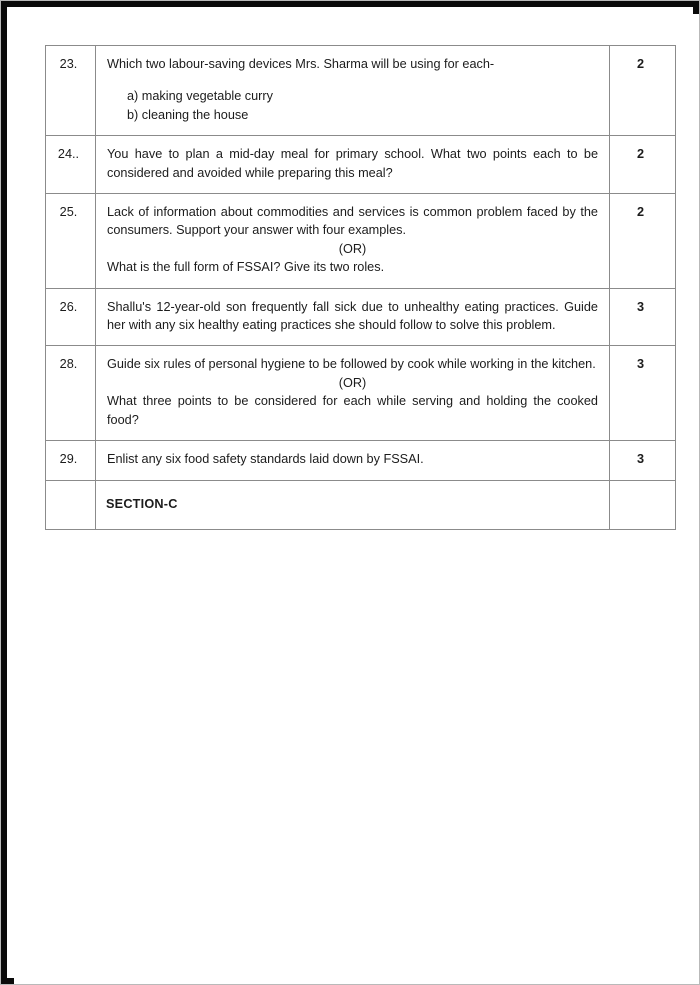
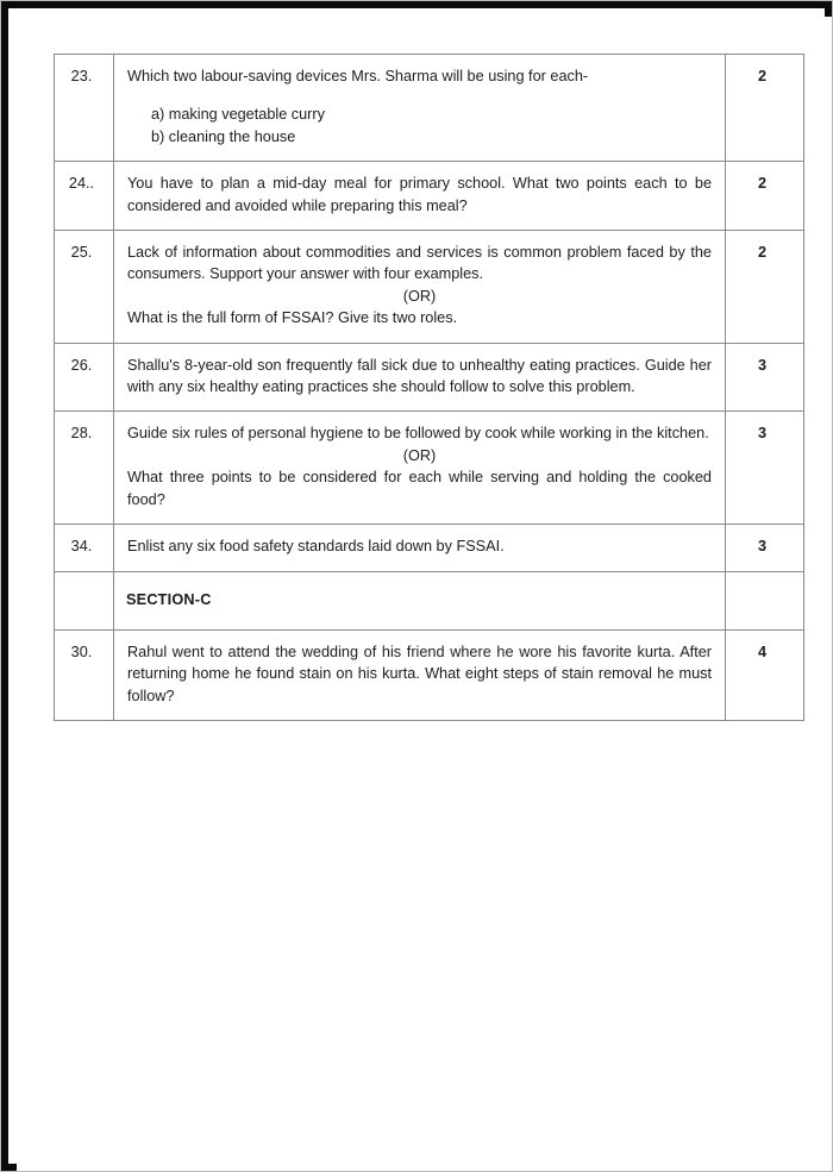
  23.	Which two labour-saving devices Mrs. Sharma will be using for each-a) making vegetable curryb) cleaning the house	2
  24..	You have to plan a mid-day meal for primary school. What two points each to be considered and avoided while preparing this meal?	2
  25.	Lack of information about commodities and services is common problem faced by the consumers. Support your answer with four examples.(OR)What is the full form of FSSAI? Give its two roles.	2
- 26.	Shallu's 12-year-old son frequently fall sick due to unhealthy eating practices. Guide her with any six healthy eating practices she should follow to solve this problem.	3
+ 26.	Shallu's 8-year-old son frequently fall sick due to unhealthy eating practices. Guide her with any six healthy eating practices she should follow to solve this problem.	3
  28.	Guide six rules of personal hygiene to be followed by cook while working in the kitchen.(OR)What three points to be considered for each while serving and holding the cooked food?	3
- 29.	Enlist any six food safety standards laid down by FSSAI.	3
+ 34.	Enlist any six food safety standards laid down by FSSAI.	3
  	SECTION-C
+ 30.	Rahul went to attend the wedding of his friend where he wore his favorite kurta. After returning home he found stain on his kurta. What eight steps of stain removal he must follow?	4
